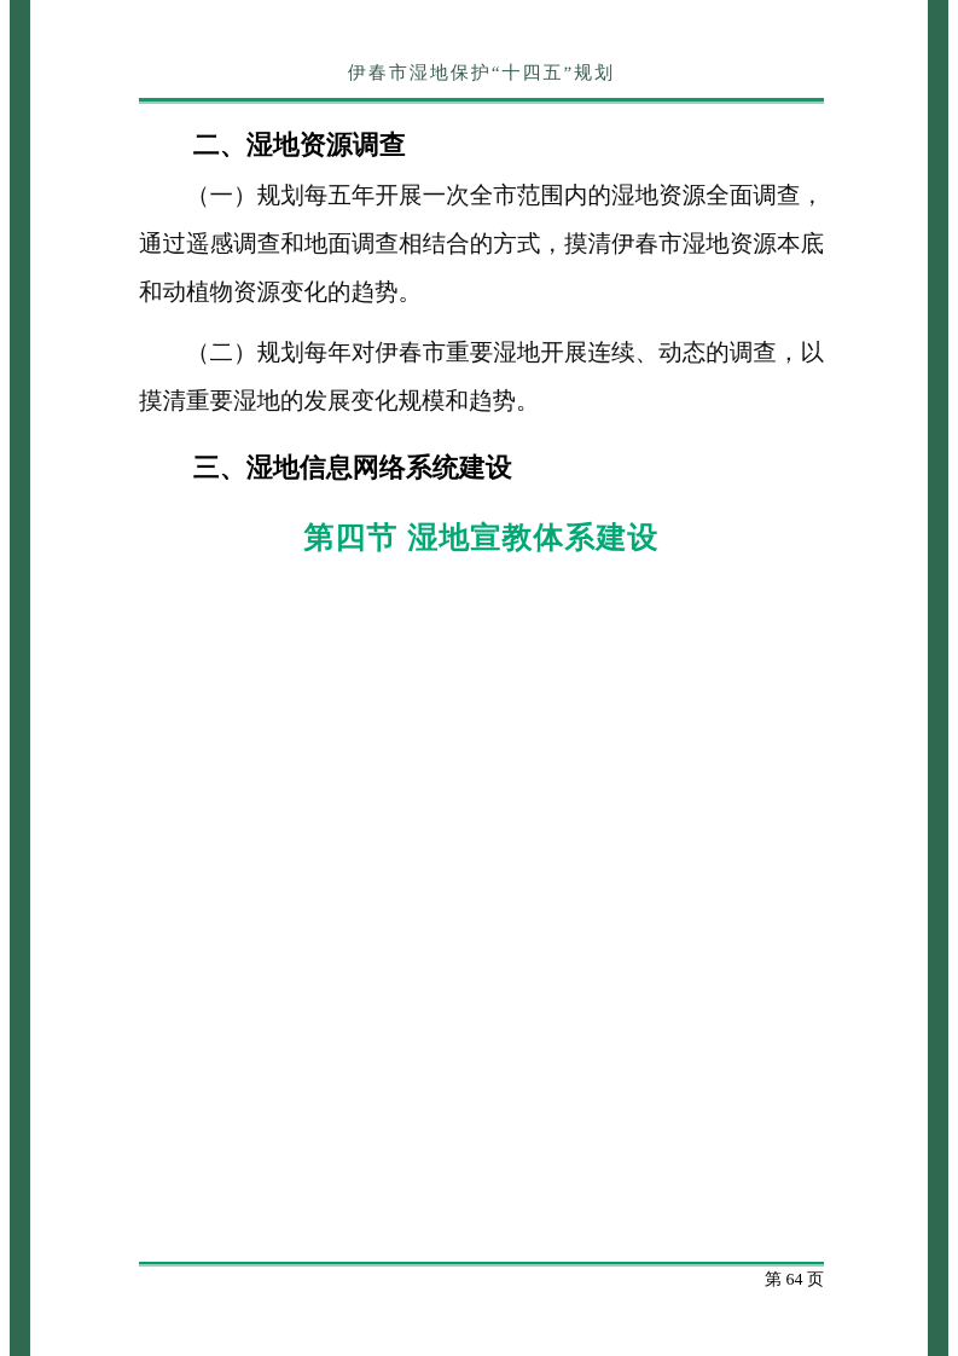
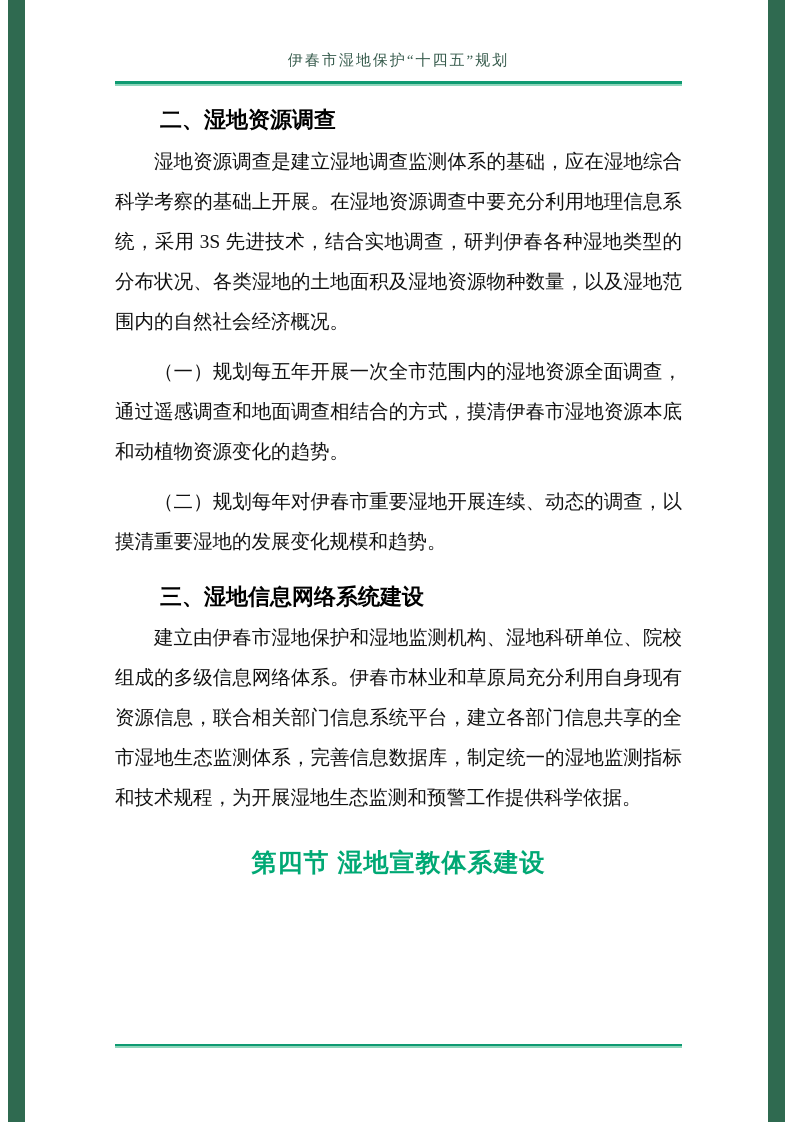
  伊春市湿地保护“十四五”规划
  二、湿地资源调查
+ 湿地资源调查是建立湿地调查监测体系的基础，应在湿地综合科学考察的基础上开展。在湿地资源调查中要充分利用地理信息系统，采用 3S 先进技术，结合实地调查，研判伊春各种湿地类型的分布状况、各类湿地的土地面积及湿地资源物种数量，以及湿地范围内的自然社会经济概况。
  （一）规划每五年开展一次全市范围内的湿地资源全面调查，通过遥感调查和地面调查相结合的方式，摸清伊春市湿地资源本底和动植物资源变化的趋势。
  （二）规划每年对伊春市重要湿地开展连续、动态的调查，以摸清重要湿地的发展变化规模和趋势。
  三、湿地信息网络系统建设
+ 建立由伊春市湿地保护和湿地监测机构、湿地科研单位、院校组成的多级信息网络体系。伊春市林业和草原局充分利用自身现有资源信息，联合相关部门信息系统平台，建立各部门信息共享的全市湿地生态监测体系，完善信息数据库，制定统一的湿地监测指标和技术规程，为开展湿地生态监测和预警工作提供科学依据。
  第四节 湿地宣教体系建设
- 第 64 页
